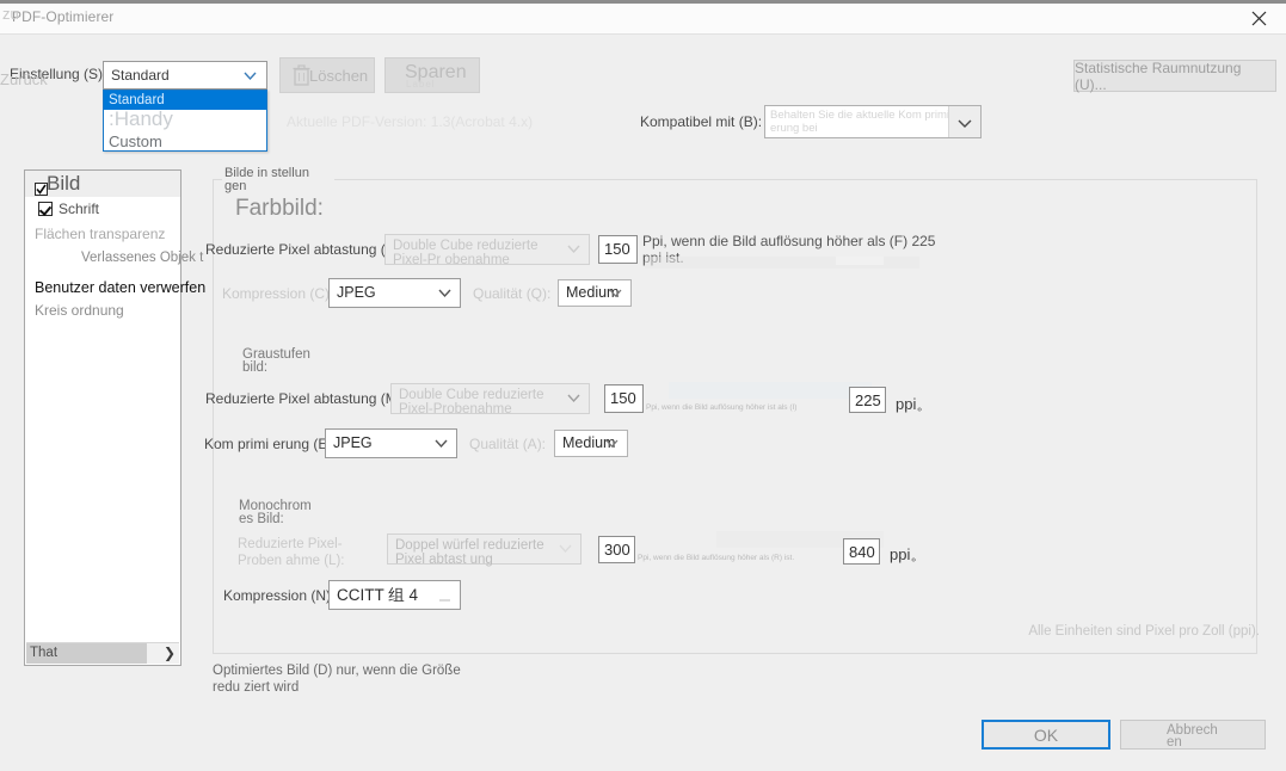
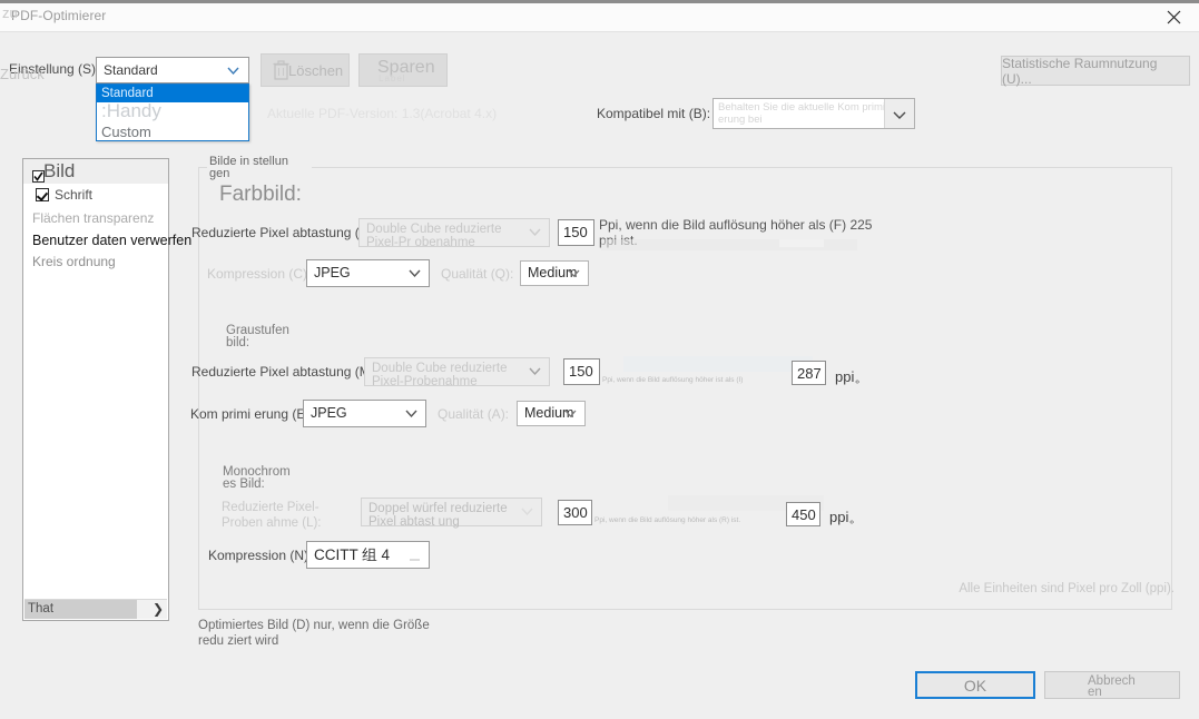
  PDF-Optimierer
  Einstellung (S)
  Standard
  Standard
  :Handy
  Custom
  Löschen
  Sparen
  Label
  Statistische Raumnutzung (U)...
  Kompatibel mit (B):
  Behalten Sie die aktuelle Kom prim erung bei
  zu
  Bild
  Schrift
  Flächen transparenz
- Verlassenes Objek t
  Benutzer daten verwerfen
  Kreis ordnung
  That
  ❯
  Zurück
  Bilde in stellun gen
  Farbbild:
  Reduzierte Pixel abtastung (
  Double Cube reduzierte Pixel-Pr obenahme
  150
  Ppi, wenn die Bild auflösung höher als (F) 225 ppi ist.
  Kompression (C
  JPEG
  Qualität (Q):
  Mediu
  Graustufen bild:
  Reduzierte Pixel abtastung (
  Double Cube reduzierte Pixel-Probenahme
  150
- 225
+ 287
  ppi。
  Kom primi erung (E
  JPEG
  Qualität (A):
  Mediu
  Monochrom es Bild:
  Reduzierte Pixel-Proben ahme (L):
  Doppel würfel reduzierte Pixel abtast ung
  300
- 840
+ 450
  ppi。
  Kompression (N
  CCITT 组 4
  Alle Einheiten sind Pixel pro Zoll (ppi).
  Optimiertes Bild (D) nur, wenn die Größe redu ziert wird
  OK
  Abbrech
  en
